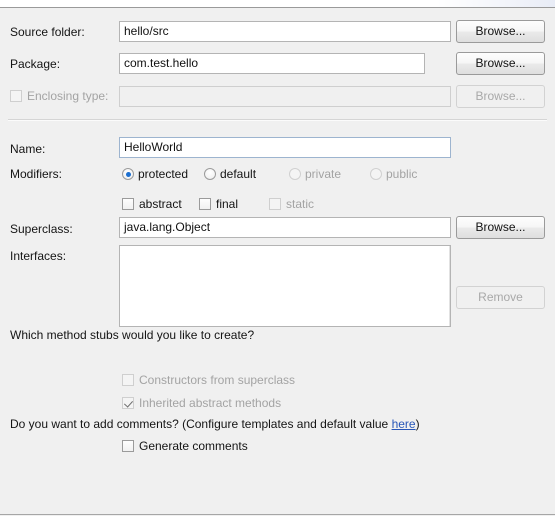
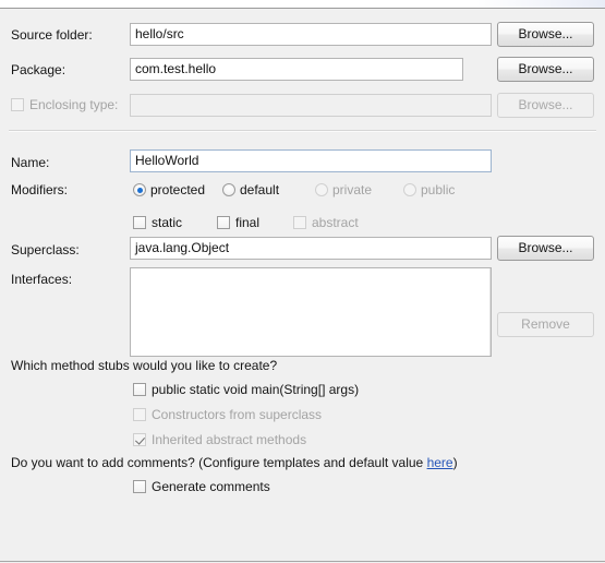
  Source folder:
  hello/src
  Browse...
  Package:
  com.test.hello
  Browse...
  Enclosing type:
  Browse...
  Name:
  HelloWorld
  Modifiers:
  protected
  default
  private
  public
- abstract
+ static
  final
- static
+ abstract
  Superclass:
  java.lang.Object
  Browse...
  Interfaces:
  Remove
  Which method stubs would you like to create?
+ public static void main(String[] args)
  Constructors from superclass
  Inherited abstract methods
  Do you want to add comments? (Configure templates and default value here)
  Generate comments
